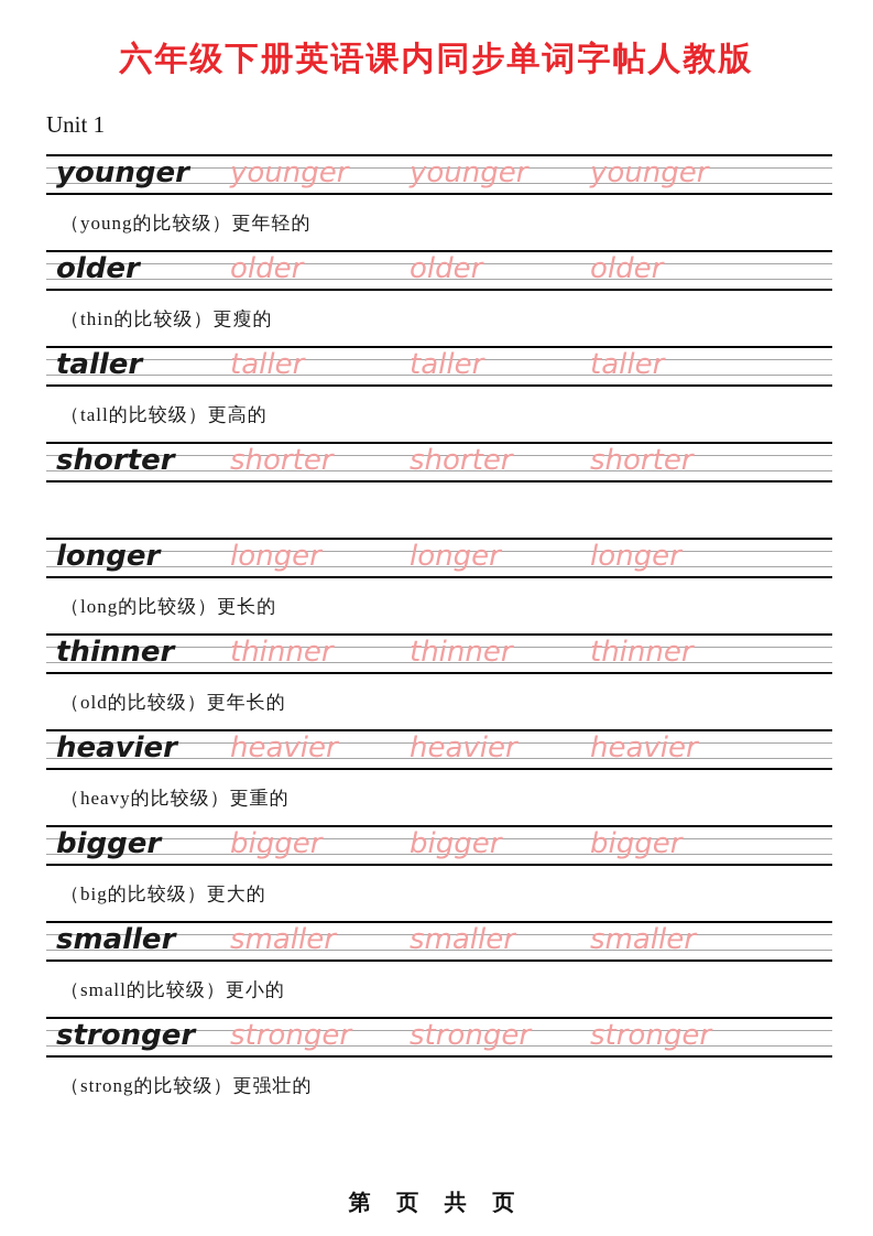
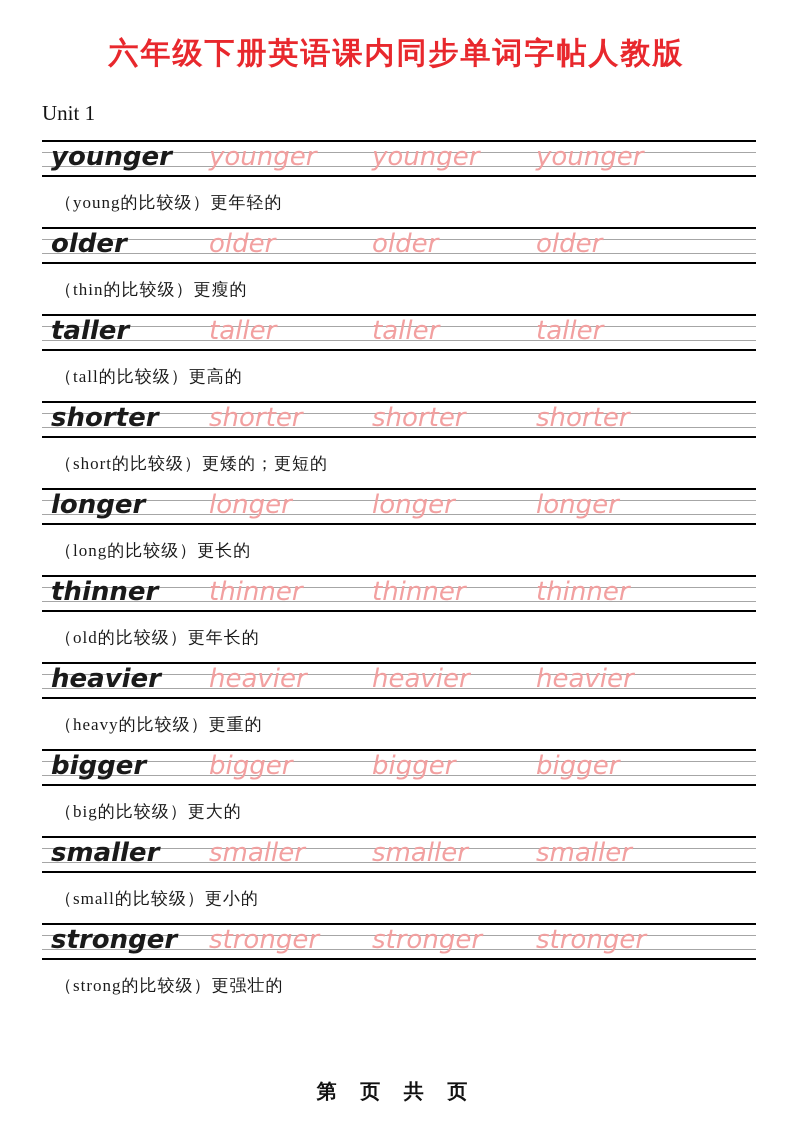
  六年级下册英语课内同步单词字帖人教版
  Unit 1
  younger
  younger
  younger
  younger
  （young的比较级）更年轻的
  older
  older
  older
  older
  （thin的比较级）更瘦的
  taller
  taller
  taller
  taller
  （tall的比较级）更高的
  shorter
  shorter
  shorter
  shorter
+ （short的比较级）更矮的；更短的
  longer
  longer
  longer
  longer
  （long的比较级）更长的
  thinner
  thinner
  thinner
  thinner
  （old的比较级）更年长的
  heavier
  heavier
  heavier
  heavier
  （heavy的比较级）更重的
  bigger
  bigger
  bigger
  bigger
  （big的比较级）更大的
  smaller
  smaller
  smaller
  smaller
  （small的比较级）更小的
  stronger
  stronger
  stronger
  stronger
  （strong的比较级）更强壮的
  第 页 共 页
